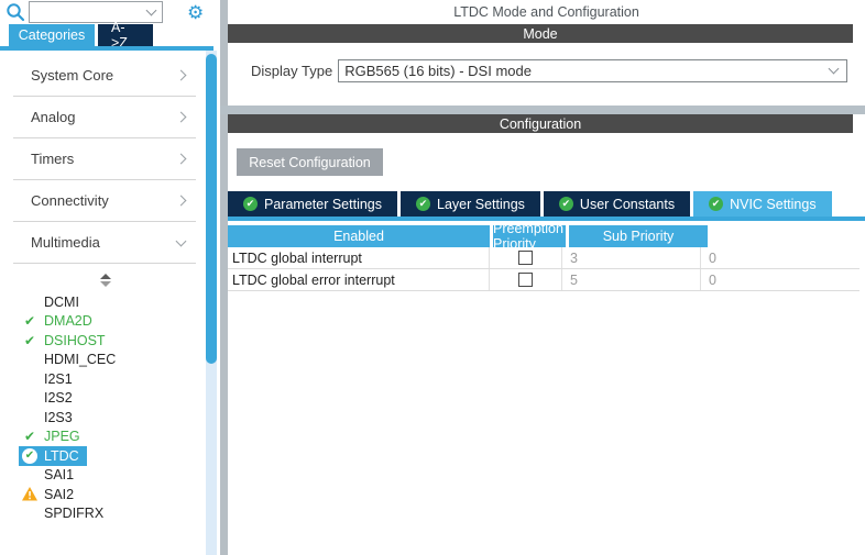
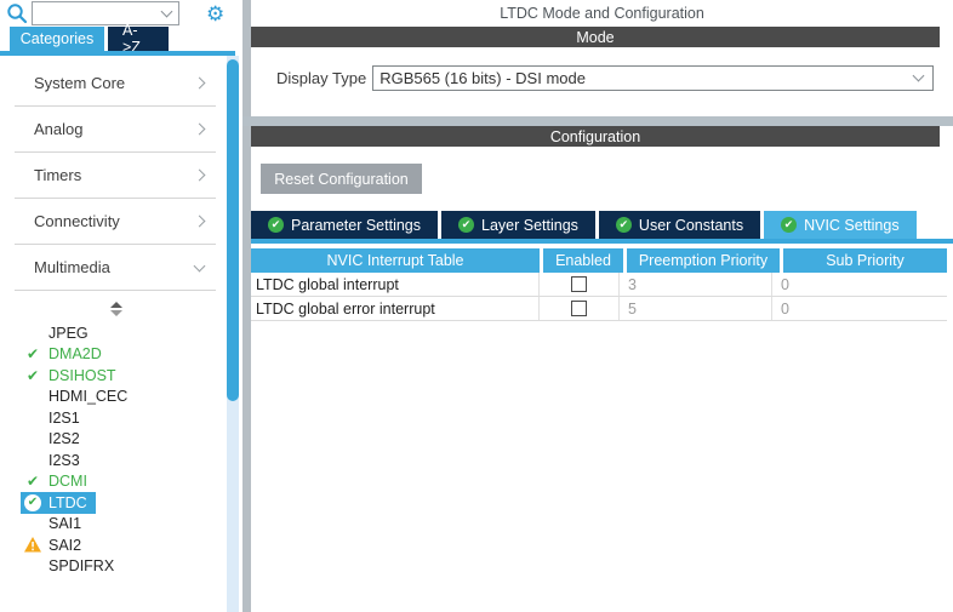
  ⚙
  Categories
  A->Z
  System Core
  Analog
  Timers
  Connectivity
  Multimedia
- DCMI
+ JPEG
  ✔
  DMA2D
  ✔
  DSIHOST
  HDMI_CEC
  I2S1
  I2S2
  I2S3
  ✔
- JPEG
+ DCMI
  ✔
  LTDC
  SAI1
  SAI2
  SPDIFRX
  LTDC Mode and Configuration
  Mode
  Display Type
  RGB565 (16 bits) - DSI mode
  Configuration
  Reset Configuration
  ✔
  Parameter Settings
  ✔
  Layer Settings
  ✔
  User Constants
  ✔
  NVIC Settings
+ NVIC Interrupt Table
  Enabled
  Preemption Priority
  Sub Priority
  LTDC global interrupt
  3
  0
  LTDC global error interrupt
  5
  0
